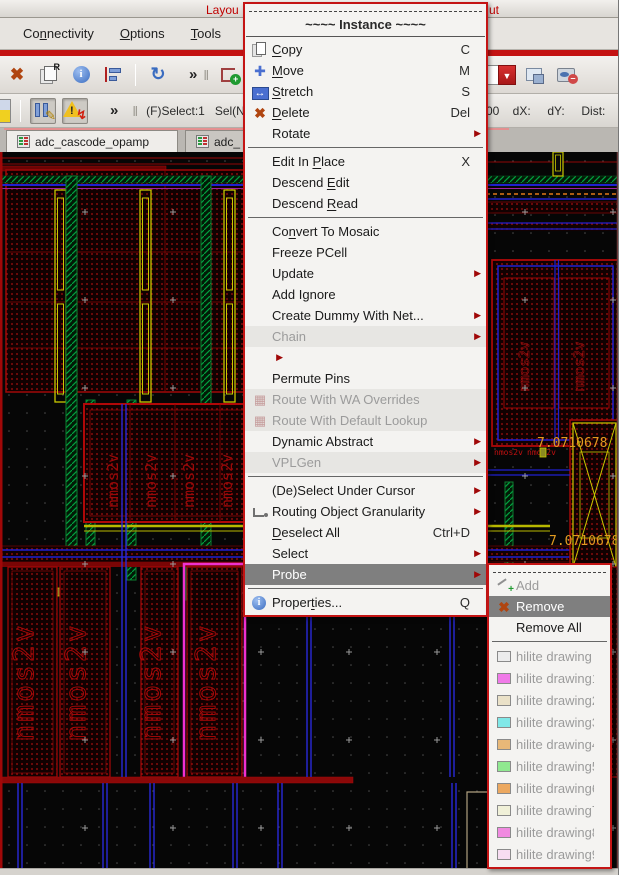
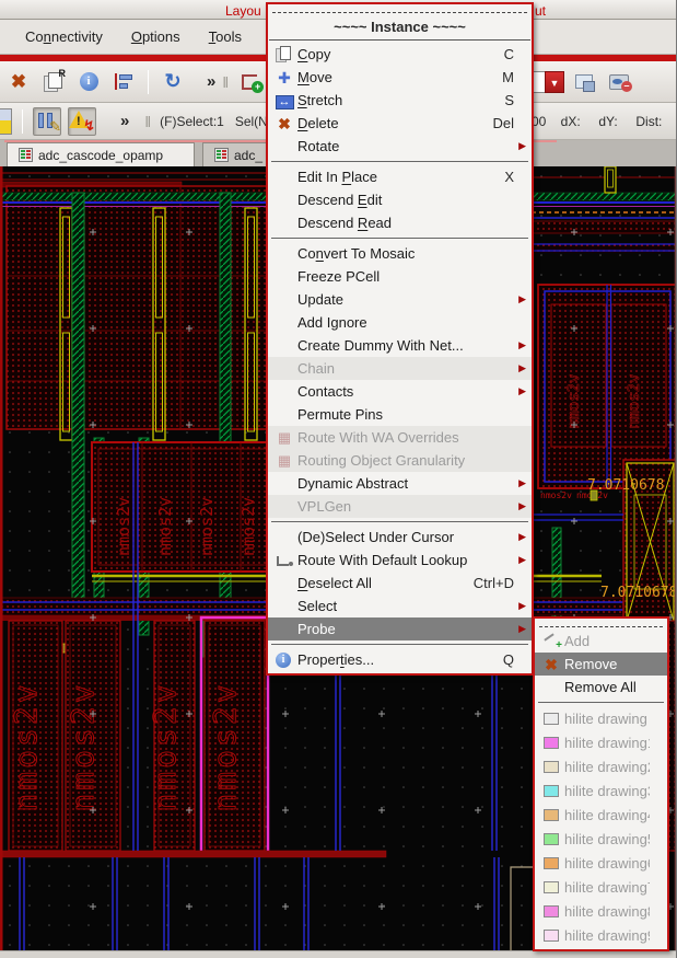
  Layou
  ut
  Connectivity
  Options
  Tools
  ✖
  R
  i
  ↻
  »
  ‖
  +
  ▼
  –
  ✎
  !
  ↯
  »
  ‖
  (F)Select:1 Sel(N
  00 dX: dY: Dist:
  adc_cascode_opamp
  adc_
  ~~~~ Instance ~~~~
  Copy
  C
  ✚
  Move
  M
  ↔
  Stretch
  S
  ✖
  Delete
  Del
  Rotate
  ▶
  Edit In Place
  X
  Descend Edit
  Descend Read
  Convert To Mosaic
  Freeze PCell
  Update
  ▶
  Add Ignore
  Create Dummy With Net...
  ▶
  Chain
  ▶
+ Contacts
  ▶
  Permute Pins
  ▦
  Route With WA Overrides
  ▦
- Route With Default Lookup
+ Routing Object Granularity
  Dynamic Abstract
  ▶
  VPLGen
  ▶
  (De)Select Under Cursor
  ▶
- Routing Object Granularity
+ Route With Default Lookup
  ▶
  Deselect All
  Ctrl+D
  Select
  ▶
  Probe
  ▶
  Properties...
  Q
  Add
  ✖
  Remove
  Remove All
  hilite drawing
  hilite drawing
  hilite drawing
  hilite drawing
  hilite drawing
  hilite drawing
  hilite drawing
  hilite drawing
  hilite drawing
  hilite drawing
